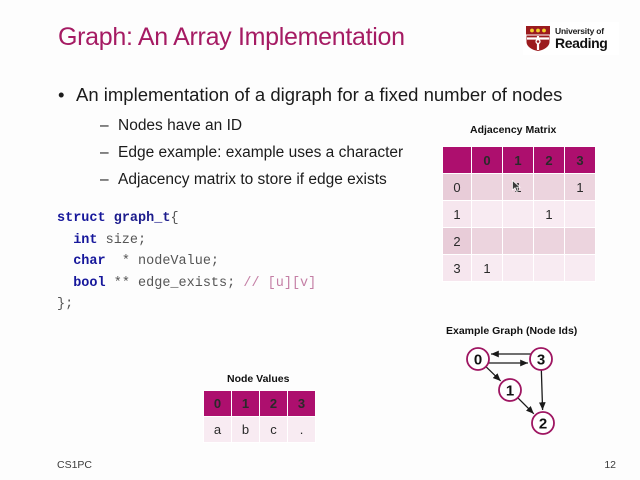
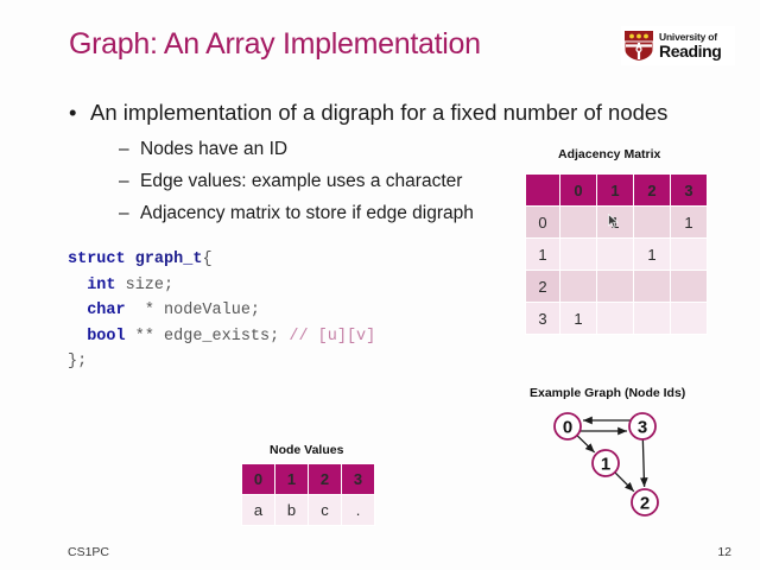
  Graph: An Array Implementation
  University of
  Reading
  • An implementation of a digraph for a fixed number of nodes
  – Nodes have an ID
- – Edge example: example uses a character
+ – Edge values: example uses a character
- – Adjacency matrix to store if edge exists
+ – Adjacency matrix to store if edge digraph
  struct graph_t{
  int size;
  char * nodeValue;
  bool ** edge_exists; // [u][v]
  };
  Adjacency Matrix
  	0	1	2	3
  1			1
  2
  3	1
  Node Values
  0	1	2	3
  a	b	c	.
  Example Graph (Node Ids)
  0
  3
  1
  2
  CS1PC
  12
